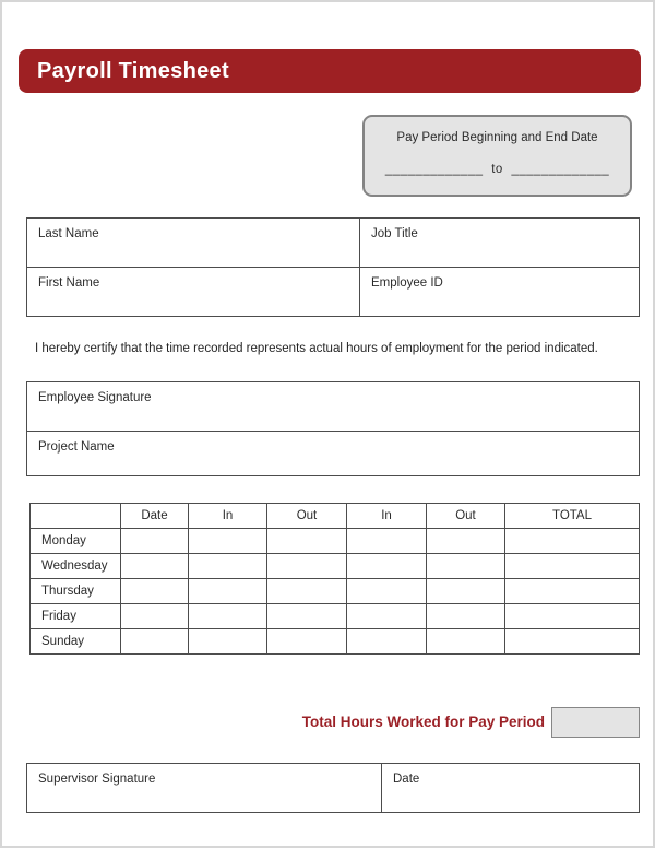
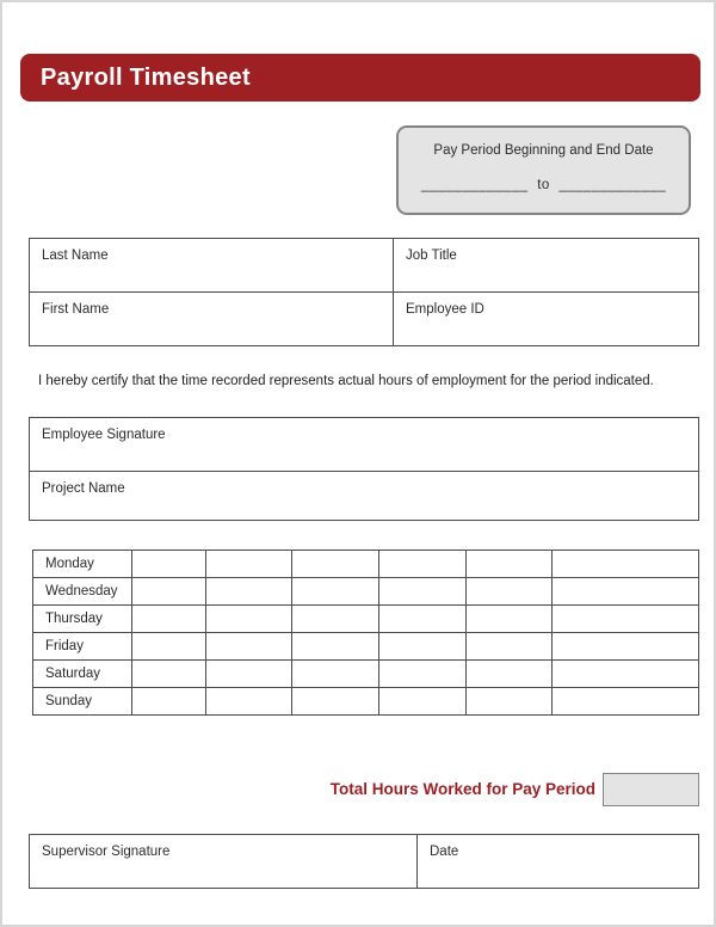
  Payroll Timesheet
  Pay Period Beginning and End Date
  _____________ to _____________
  Last Name	Job Title
  First Name	Employee ID
  I hereby certify that the time recorded represents actual hours of employment for the period indicated.
  Employee Signature
  Project Name
- 	Date	In	Out	In	Out	TOTAL
  Monday
  Wednesday
  Thursday
  Friday
+ Saturday
  Sunday
  Total Hours Worked for Pay Period
  Supervisor Signature	Date
